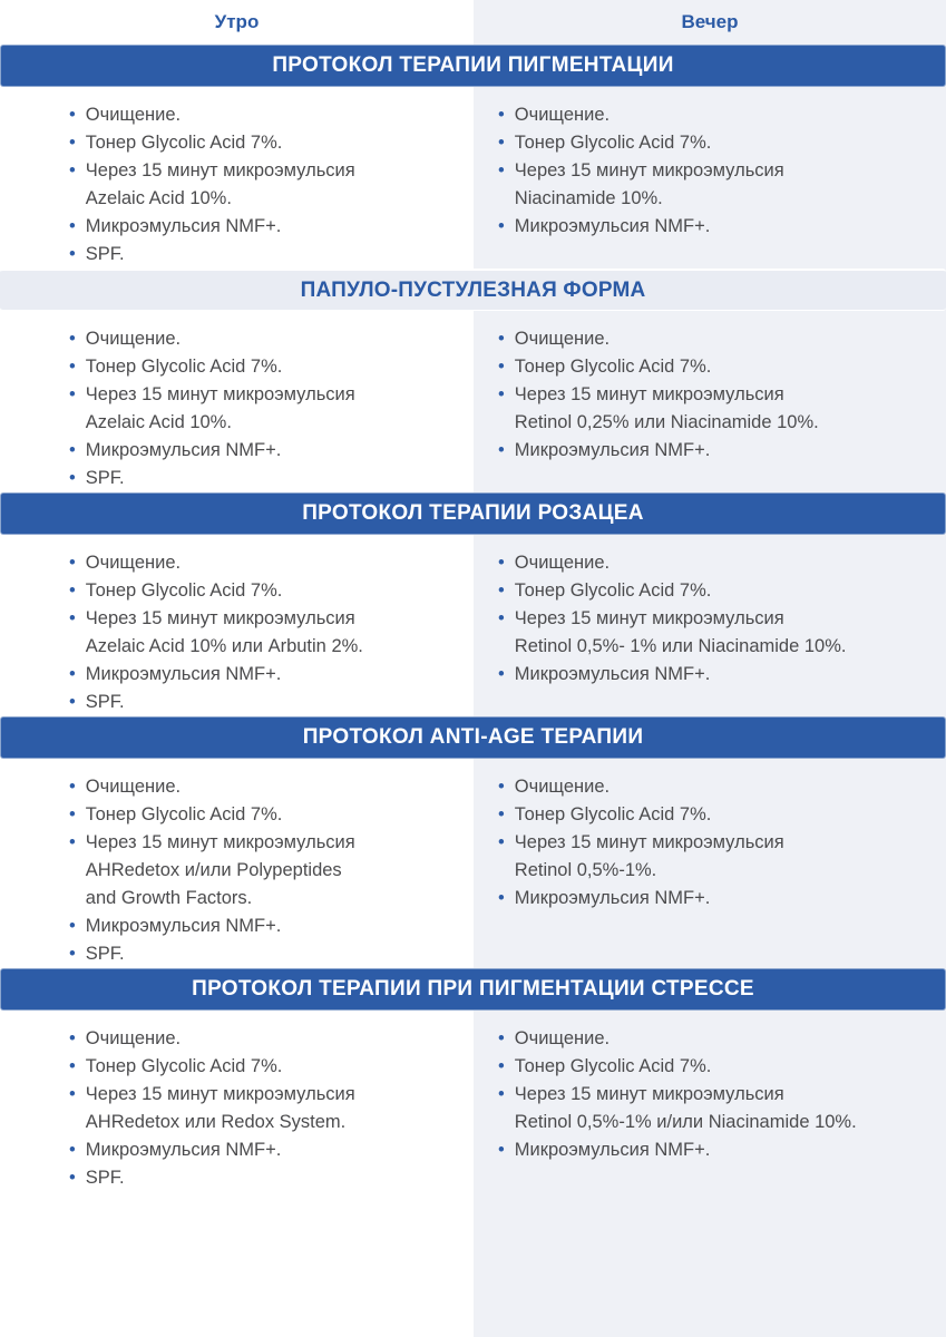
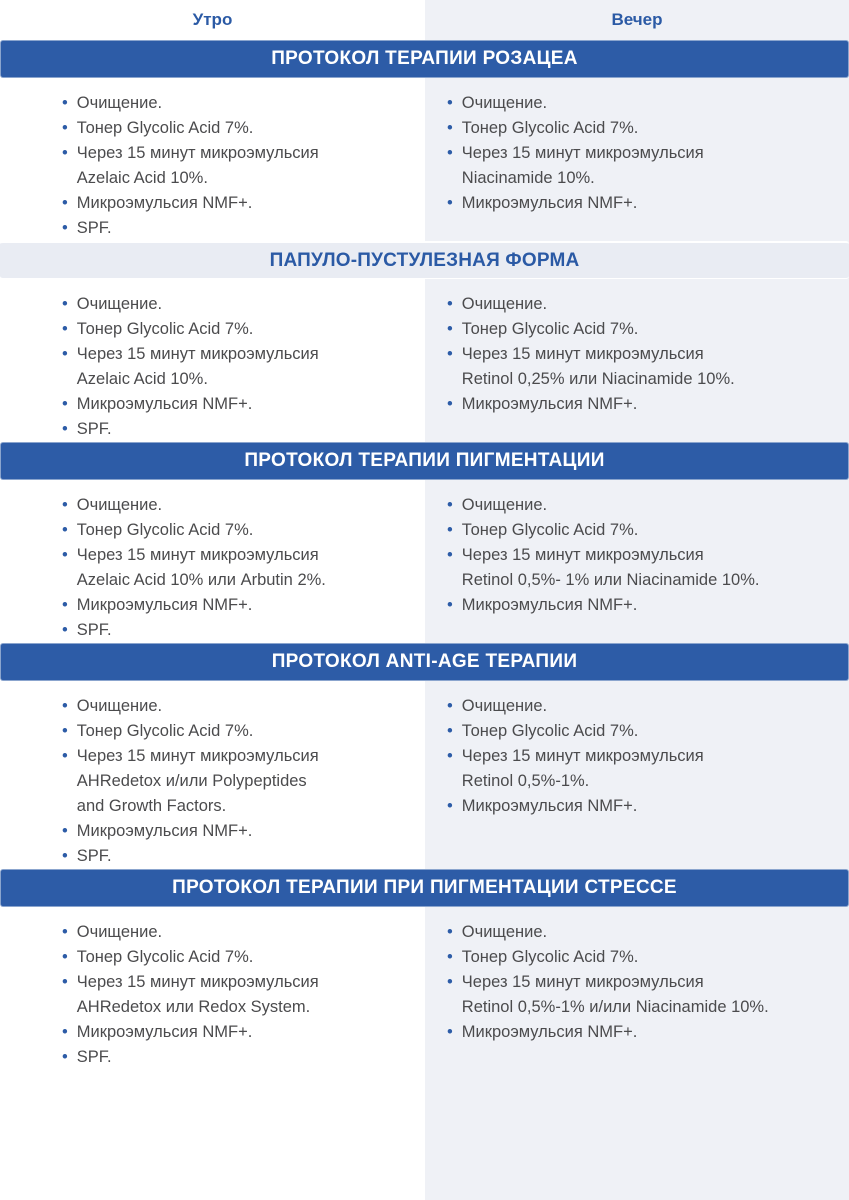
  Утро
  Вечер
- ПРОТОКОЛ ТЕРАПИИ ПИГМЕНТАЦИИ
+ ПРОТОКОЛ ТЕРАПИИ РОЗАЦЕА
  •
  Очищение.
  •
  Тонер Glycolic Acid 7%.
  •
  Через 15 минут микроэмульсия
  Azelaic Acid 10%.
  •
  Микроэмульсия NMF+.
  •
  SPF.
  •
  Очищение.
  •
  Тонер Glycolic Acid 7%.
  •
  Через 15 минут микроэмульсия
  Niacinamide 10%.
  •
  Микроэмульсия NMF+.
  ПАПУЛО-ПУСТУЛЕЗНАЯ ФОРМА
  •
  Очищение.
  •
  Тонер Glycolic Acid 7%.
  •
  Через 15 минут микроэмульсия
  Azelaic Acid 10%.
  •
  Микроэмульсия NMF+.
  •
  SPF.
  •
  Очищение.
  •
  Тонер Glycolic Acid 7%.
  •
  Через 15 минут микроэмульсия
  Retinol 0,25% или Niacinamide 10%.
  •
  Микроэмульсия NMF+.
- ПРОТОКОЛ ТЕРАПИИ РОЗАЦЕА
+ ПРОТОКОЛ ТЕРАПИИ ПИГМЕНТАЦИИ
  •
  Очищение.
  •
  Тонер Glycolic Acid 7%.
  •
  Через 15 минут микроэмульсия
  Azelaic Acid 10% или Arbutin 2%.
  •
  Микроэмульсия NMF+.
  •
  SPF.
  •
  Очищение.
  •
  Тонер Glycolic Acid 7%.
  •
  Через 15 минут микроэмульсия
  Retinol 0,5%- 1% или Niacinamide 10%.
  •
  Микроэмульсия NMF+.
  ПРОТОКОЛ ANTI-AGE ТЕРАПИИ
  •
  Очищение.
  •
  Тонер Glycolic Acid 7%.
  •
  Через 15 минут микроэмульсия
  AHRedetox и/или Polypeptides
  and Growth Factors.
  •
  Микроэмульсия NMF+.
  •
  SPF.
  •
  Очищение.
  •
  Тонер Glycolic Acid 7%.
  •
  Через 15 минут микроэмульсия
  Retinol 0,5%-1%.
  •
  Микроэмульсия NMF+.
  ПРОТОКОЛ ТЕРАПИИ ПРИ ПИГМЕНТАЦИИ СТРЕССЕ
  •
  Очищение.
  •
  Тонер Glycolic Acid 7%.
  •
  Через 15 минут микроэмульсия
  AHRedetox или Redox System.
  •
  Микроэмульсия NMF+.
  •
  SPF.
  •
  Очищение.
  •
  Тонер Glycolic Acid 7%.
  •
  Через 15 минут микроэмульсия
  Retinol 0,5%-1% и/или Niacinamide 10%.
  •
  Микроэмульсия NMF+.
